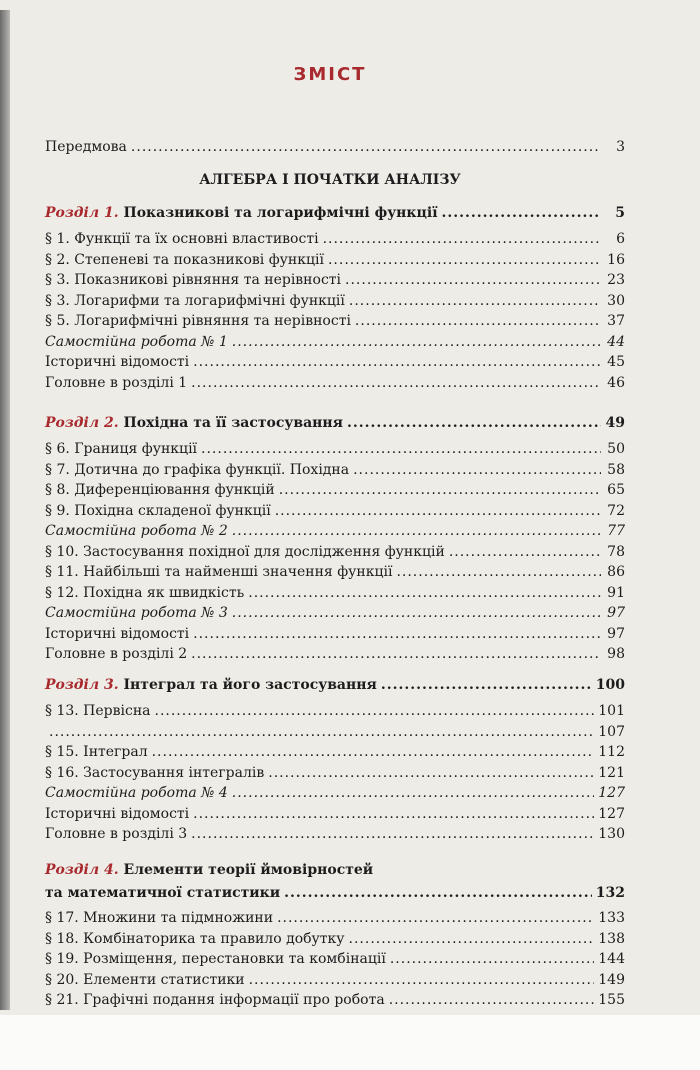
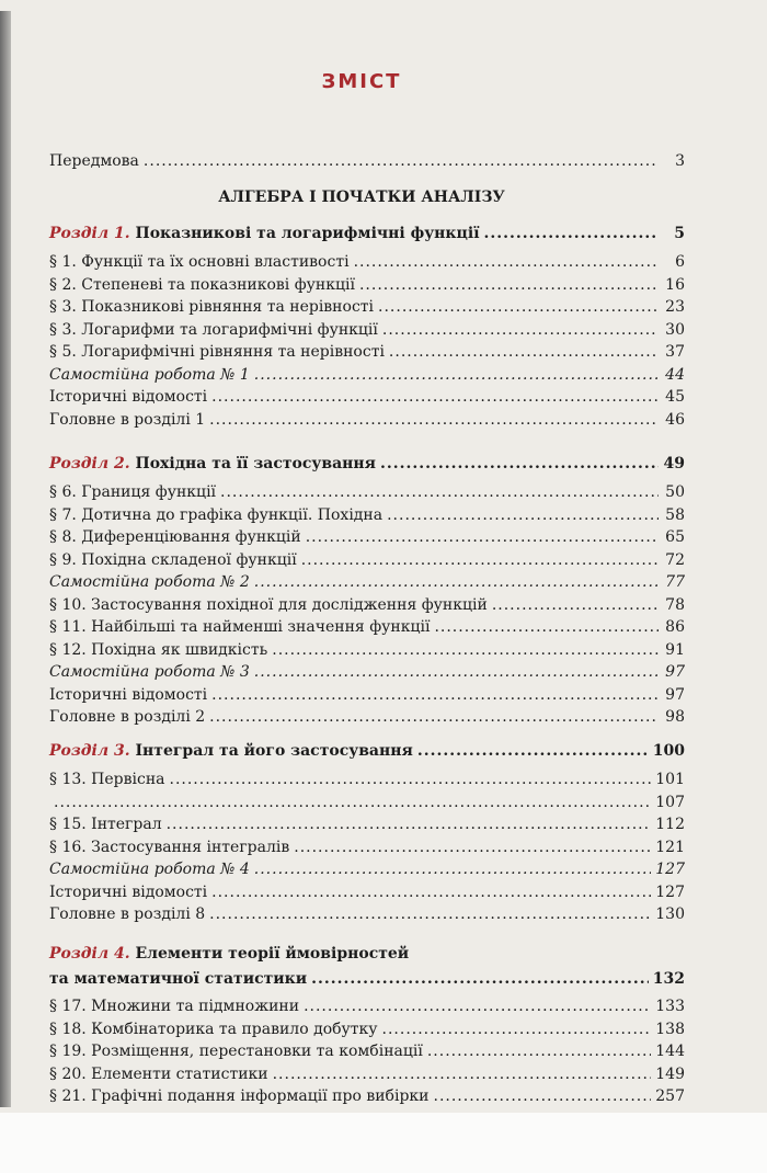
  ЗМІСТ
  Передмова
  3
  АЛГЕБРА І ПОЧАТКИ АНАЛІЗУ
  Розділ 1. Показникові та логарифмічні функції
  5
  § 1. Функції та їх основні властивості
  6
  § 2. Степеневі та показникові функції
  16
  § 3. Показникові рівняння та нерівності
  23
  § 3. Логарифми та логарифмічні функції
  30
  § 5. Логарифмічні рівняння та нерівності
  37
  Самостійна робота № 1
  44
  Історичні відомості
  45
  Головне в розділі 1
  46
  Розділ 2. Похідна та її застосування
  49
  § 6. Границя функції
  50
  § 7. Дотична до графіка функції. Похідна
  58
  § 8. Диференціювання функцій
  65
  § 9. Похідна складеної функції
  72
  Самостійна робота № 2
  77
  § 10. Застосування похідної для дослідження функцій
  78
  § 11. Найбільші та найменші значення функції
  86
  § 12. Похідна як швидкість
  91
  Самостійна робота № 3
  97
  Історичні відомості
  97
  Головне в розділі 2
  98
  Розділ 3. Інтеграл та його застосування
  100
  § 13. Первісна
  101
  107
  § 15. Інтеграл
  112
  § 16. Застосування інтегралів
  121
  Самостійна робота № 4
  127
  Історичні відомості
  127
- Головне в розділі 3
+ Головне в розділі 8
  130
  Розділ 4. Елементи теорії ймовірностей
  та математичної статистики
  132
  § 17. Множини та підмножини
  133
  § 18. Комбінаторика та правило добутку
  138
  § 19. Розміщення, перестановки та комбінації
  144
  § 20. Елементи статистики
  149
- § 21. Графічні подання інформації про робота
+ § 21. Графічні подання інформації про вибірки
- 155
+ 257
